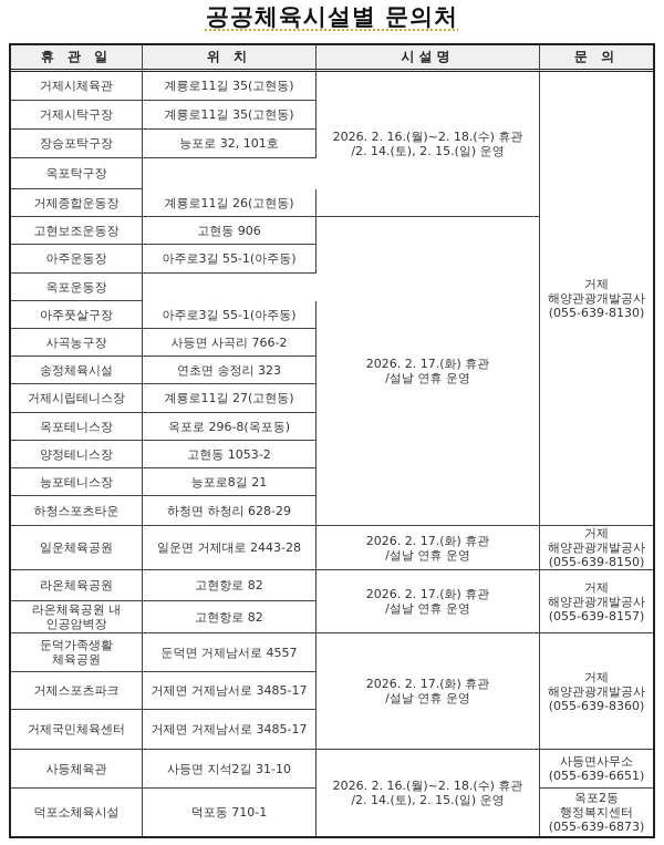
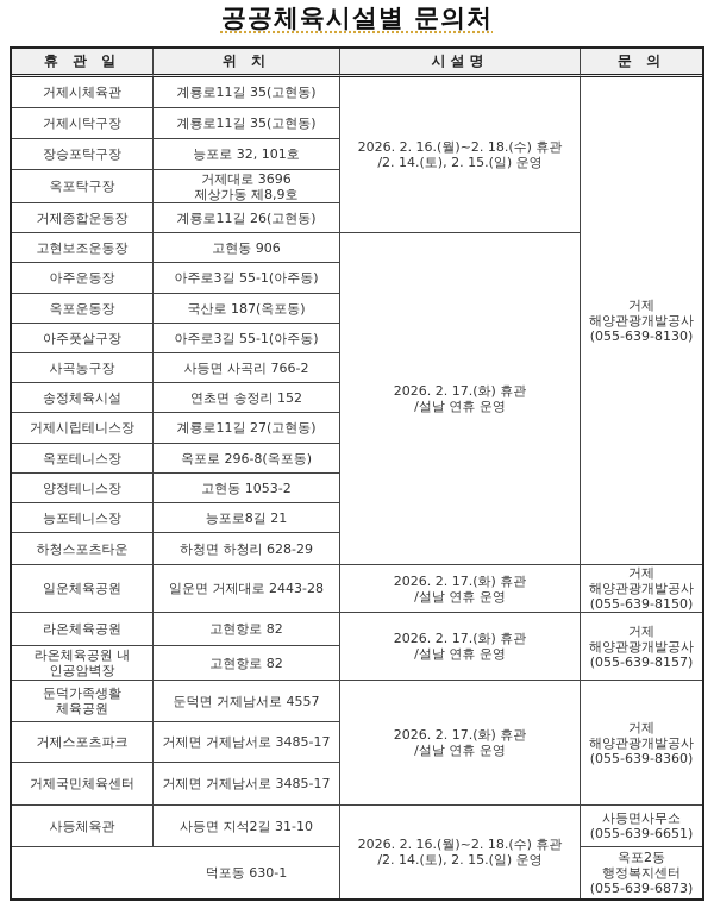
  공공체육시설별 문의처
  휴 관 일
  위 치
  시설명
  문 의
  거제시체육관
  계룡로11길 35(고현동)
  거제시탁구장
  계룡로11길 35(고현동)
  장승포탁구장
  능포로 32, 101호
  옥포탁구장
+ 거제대로 3696
+ 제상가동 제8,9호
  거제종합운동장
  계룡로11길 26(고현동)
  고현보조운동장
  고현동 906
  아주운동장
  아주로3길 55-1(아주동)
  옥포운동장
+ 국산로 187(옥포동)
  아주풋살구장
  아주로3길 55-1(아주동)
  사곡농구장
  사등면 사곡리 766-2
  송정체육시설
- 연초면 송정리 323
+ 연초면 송정리 152
  거제시립테니스장
  계룡로11길 27(고현동)
  옥포테니스장
  옥포로 296-8(옥포동)
  양정테니스장
  고현동 1053-2
  능포테니스장
  능포로8길 21
  하청스포츠타운
  하청면 하청리 628-29
  일운체육공원
  일운면 거제대로 2443-28
  라온체육공원
  고현항로 82
  라온체육공원 내
  인공암벽장
  고현항로 82
  둔덕가족생활
  체육공원
  둔덕면 거제남서로 4557
  거제스포츠파크
  거제면 거제남서로 3485-17
  거제국민체육센터
  거제면 거제남서로 3485-17
  사등체육관
  사등면 지석2길 31-10
- 덕포소체육시설
- 덕포동 710-1
+ 덕포동 630-1
  2026. 2. 16.(월)~2. 18.(수) 휴관
  /2. 14.(토), 2. 15.(일) 운영
  2026. 2. 17.(화) 휴관
  /설날 연휴 운영
  2026. 2. 17.(화) 휴관
  /설날 연휴 운영
  2026. 2. 17.(화) 휴관
  /설날 연휴 운영
  2026. 2. 17.(화) 휴관
  /설날 연휴 운영
  2026. 2. 16.(월)~2. 18.(수) 휴관
  /2. 14.(토), 2. 15.(일) 운영
  거제
  해양관광개발공사
  (055-639-8130)
  거제
  해양관광개발공사
  (055-639-8150)
  거제
  해양관광개발공사
  (055-639-8157)
  거제
  해양관광개발공사
  (055-639-8360)
  사등면사무소
  (055-639-6651)
  옥포2동
  행정복지센터
  (055-639-6873)
